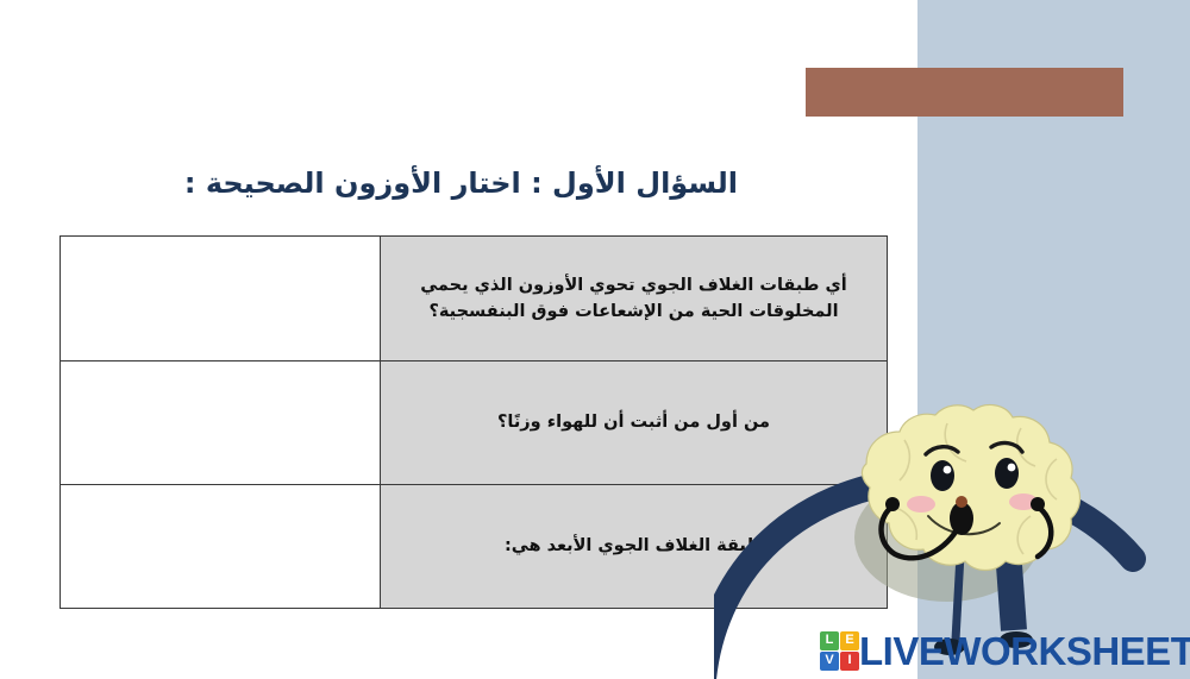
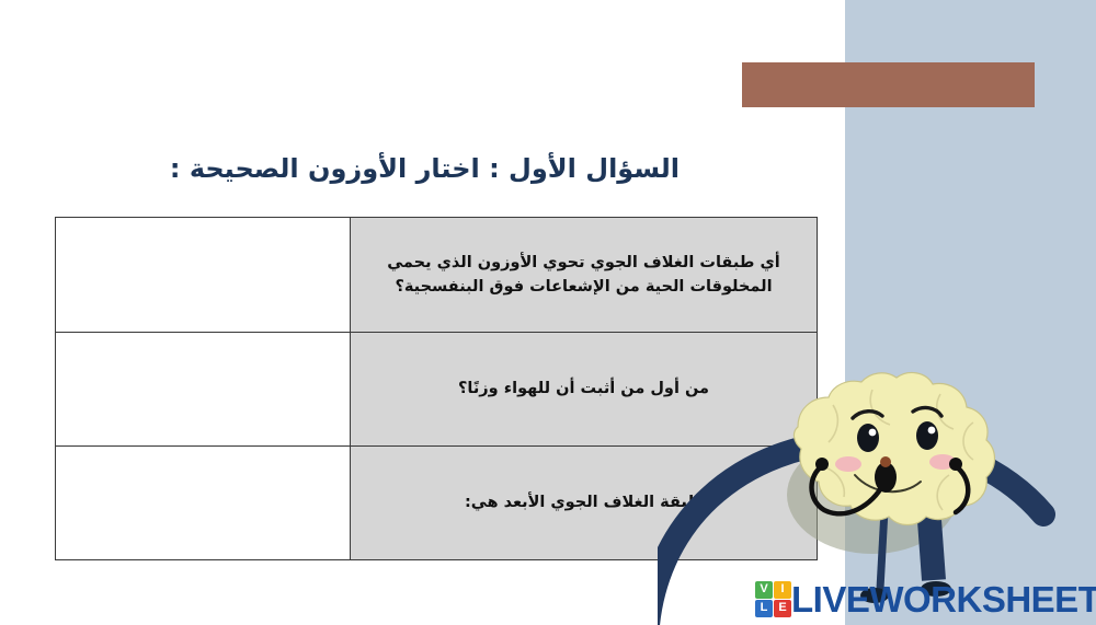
  السؤال الأول : اختار الأوزون الصحيحة :
  أي طبقات الغلاف الجوي تحوي الأوزون الذي يحمي المخلوقات الحية من الإشعاعات فوق البنفسجية؟
  من أول من أثبت أن للهواء وزنًا؟
  بقة الغلاف الجوي الأبعد هي:
- L
+ V
- E
+ I
- V
+ L
- I
+ E
  LIVEWORKSHEET
